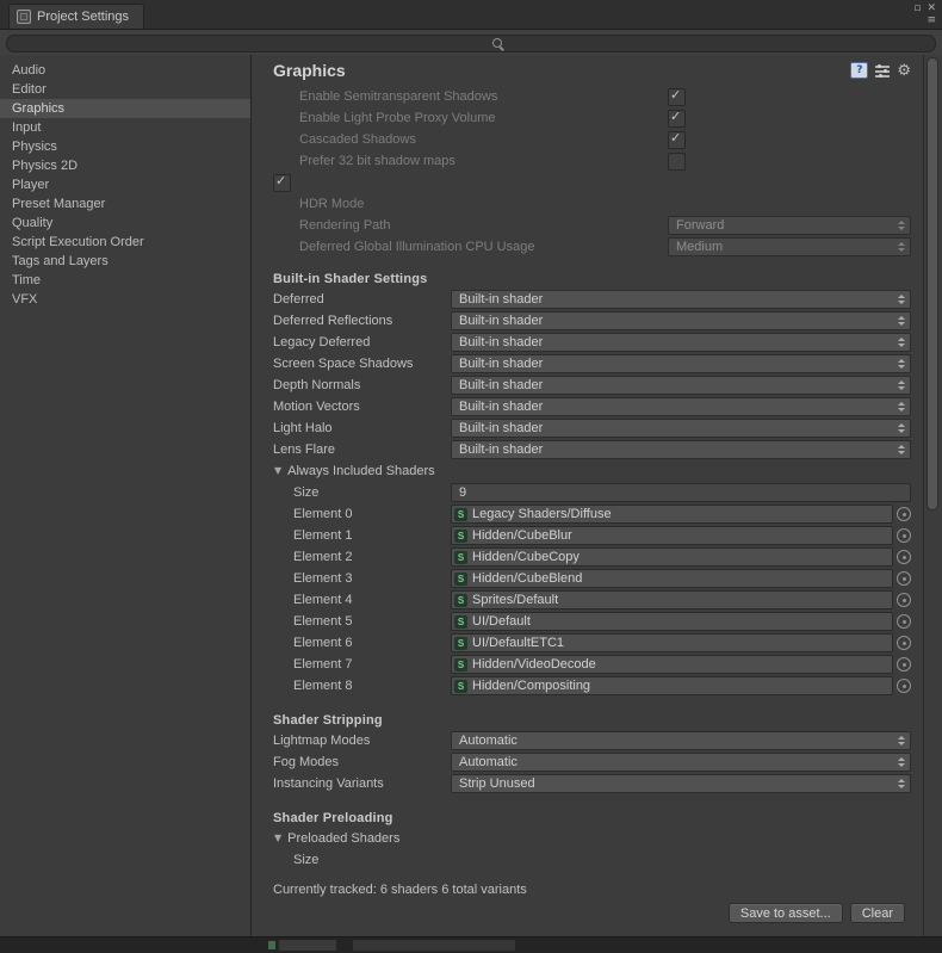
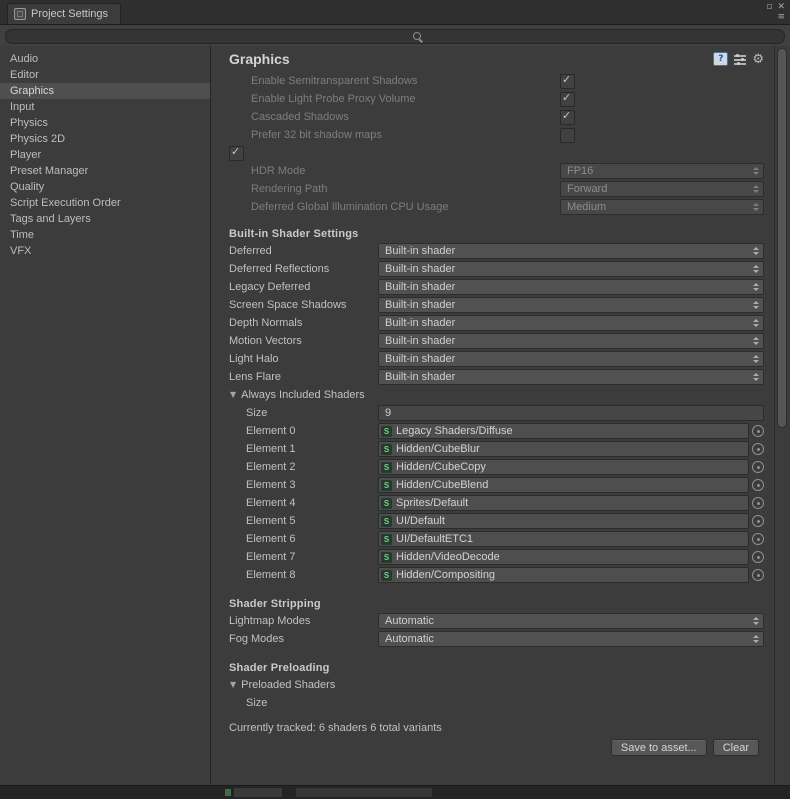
  Project Settings
  ▫ ✕
  ≡
  Audio
  Editor
  Graphics
  Input
  Physics
  Physics 2D
  Player
  Preset Manager
  Quality
  Script Execution Order
  Tags and Layers
  Time
  VFX
  Graphics
  ?
  ⚙
  Enable Semitransparent Shadows
  ✓
  Enable Light Probe Proxy Volume
  ✓
  Cascaded Shadows
  ✓
  Prefer 32 bit shadow maps
  ✓
  HDR Mode
+ FP16
  Rendering Path
  Forward
  Deferred Global Illumination CPU Usage
  Medium
  Built-in Shader Settings
  Deferred
  Built-in shader
  Deferred Reflections
  Built-in shader
  Legacy Deferred
  Built-in shader
  Screen Space Shadows
  Built-in shader
  Depth Normals
  Built-in shader
  Motion Vectors
  Built-in shader
  Light Halo
  Built-in shader
  Lens Flare
  Built-in shader
  ▼
  Always Included Shaders
  Size
  9
  Element 0
  S
  Legacy Shaders/Diffuse
  Element 1
  S
  Hidden/CubeBlur
  Element 2
  S
  Hidden/CubeCopy
  Element 3
  S
  Hidden/CubeBlend
  Element 4
  S
  Sprites/Default
  Element 5
  S
  UI/Default
  Element 6
  S
  UI/DefaultETC1
  Element 7
  S
  Hidden/VideoDecode
  Element 8
  S
  Hidden/Compositing
  Shader Stripping
  Lightmap Modes
  Automatic
  Fog Modes
  Automatic
- Instancing Variants
- Strip Unused
  Shader Preloading
  ▼
  Preloaded Shaders
  Size
  Currently tracked: 6 shaders 6 total variants
  Save to asset...
  Clear
